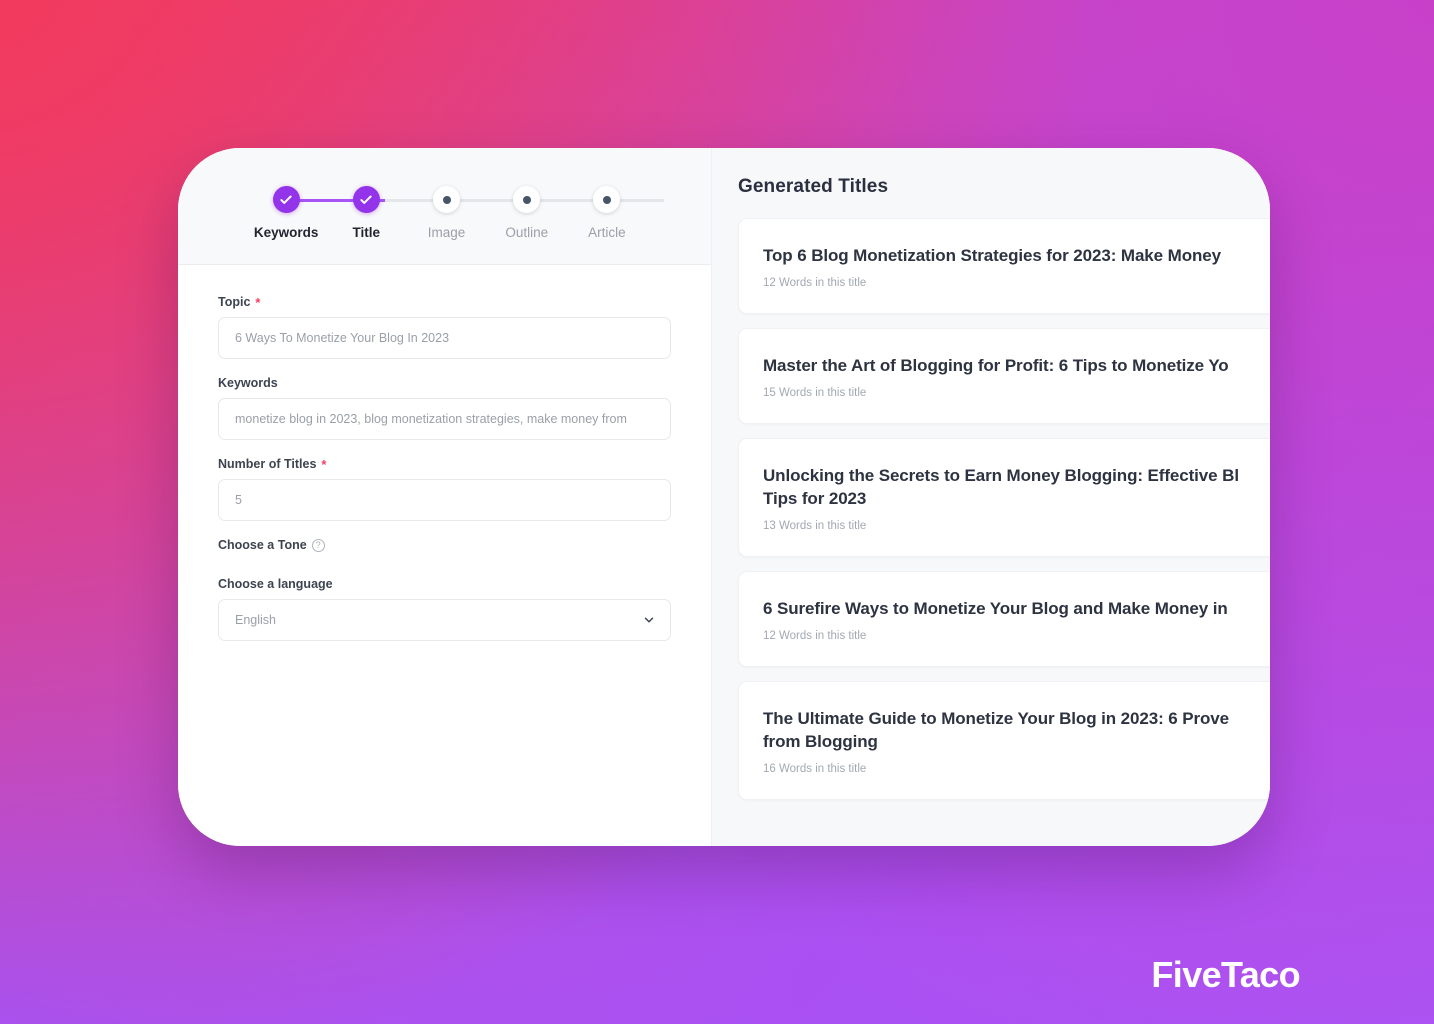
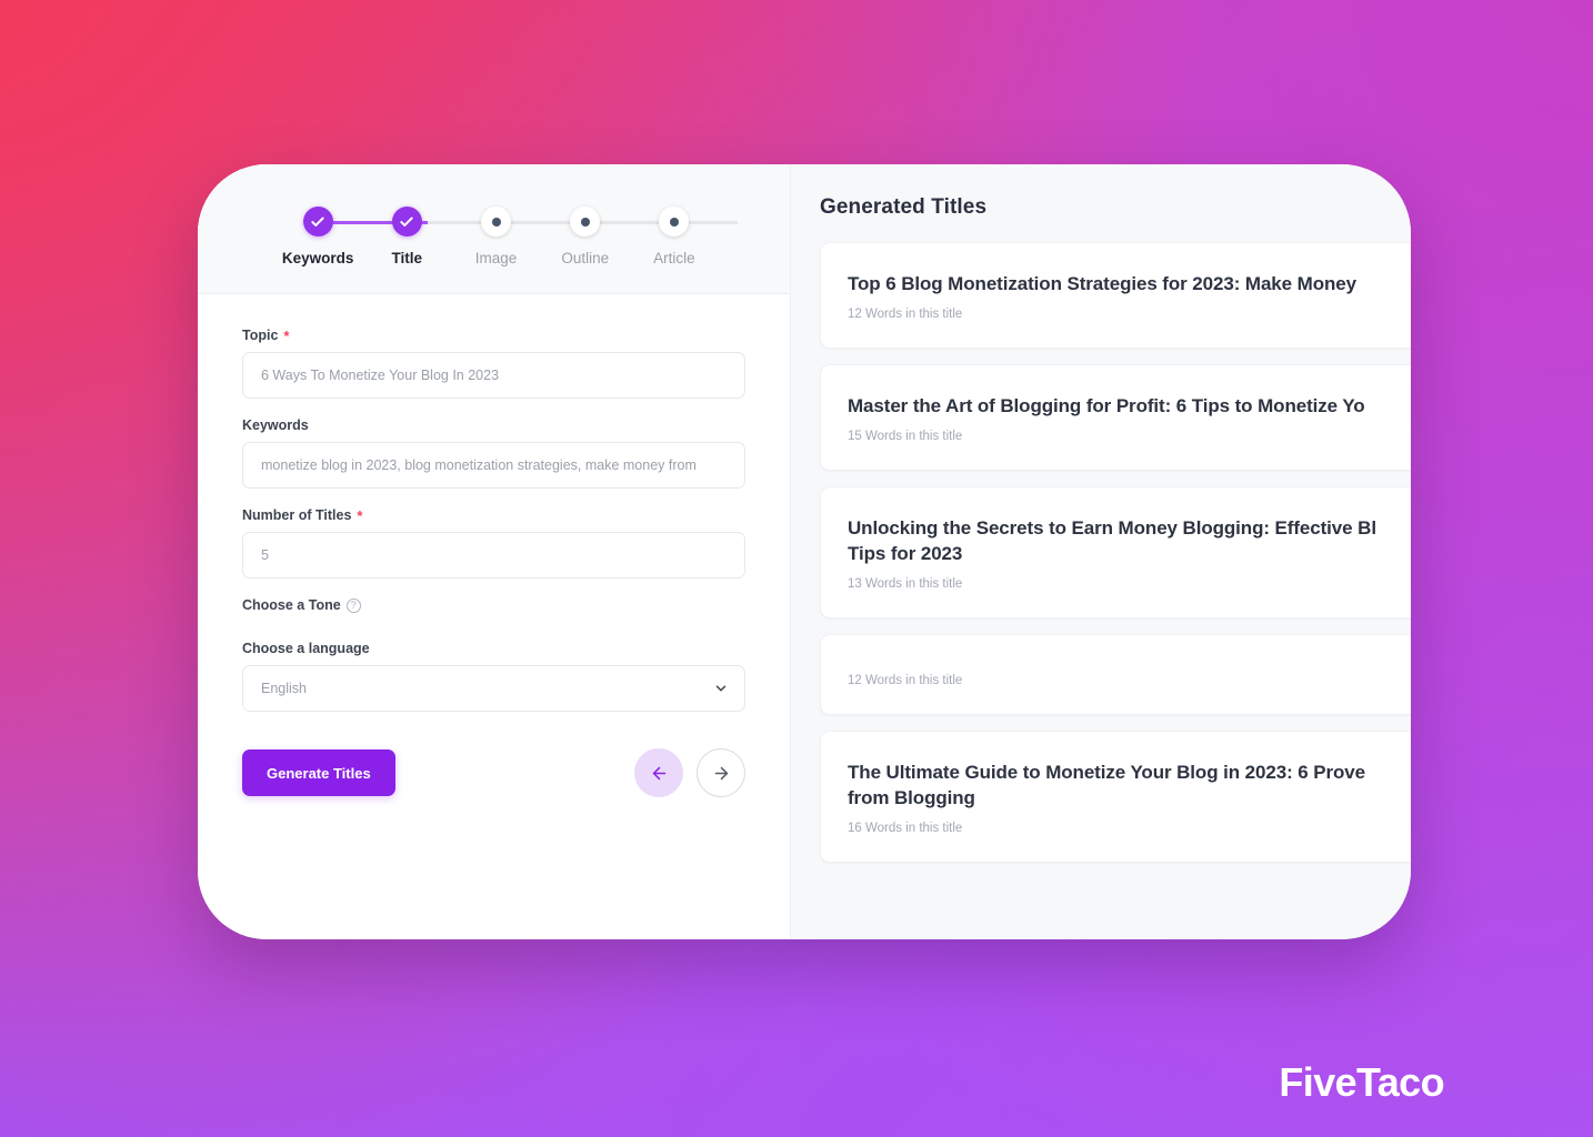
  Keywords
  Title
  Image
  Outline
  Article
  Topic
  *
  6 Ways To Monetize Your Blog In 2023
  Keywords
  monetize blog in 2023, blog monetization strategies, make money from
  Number of Titles
  *
  5
  Choose a Tone
  ?
  Choose a language
  English
+ Generate Titles
  Generated Titles
  Top 6 Blog Monetization Strategies for 2023: Make Money
  12 Words in this title
  Master the Art of Blogging for Profit: 6 Tips to Monetize Yo
  15 Words in this title
  Unlocking the Secrets to Earn Money Blogging: Effective Bl
  Tips for 2023
  13 Words in this title
- 6 Surefire Ways to Monetize Your Blog and Make Money in
  12 Words in this title
  The Ultimate Guide to Monetize Your Blog in 2023: 6 Prove
  from Blogging
  16 Words in this title
  FiveTaco
